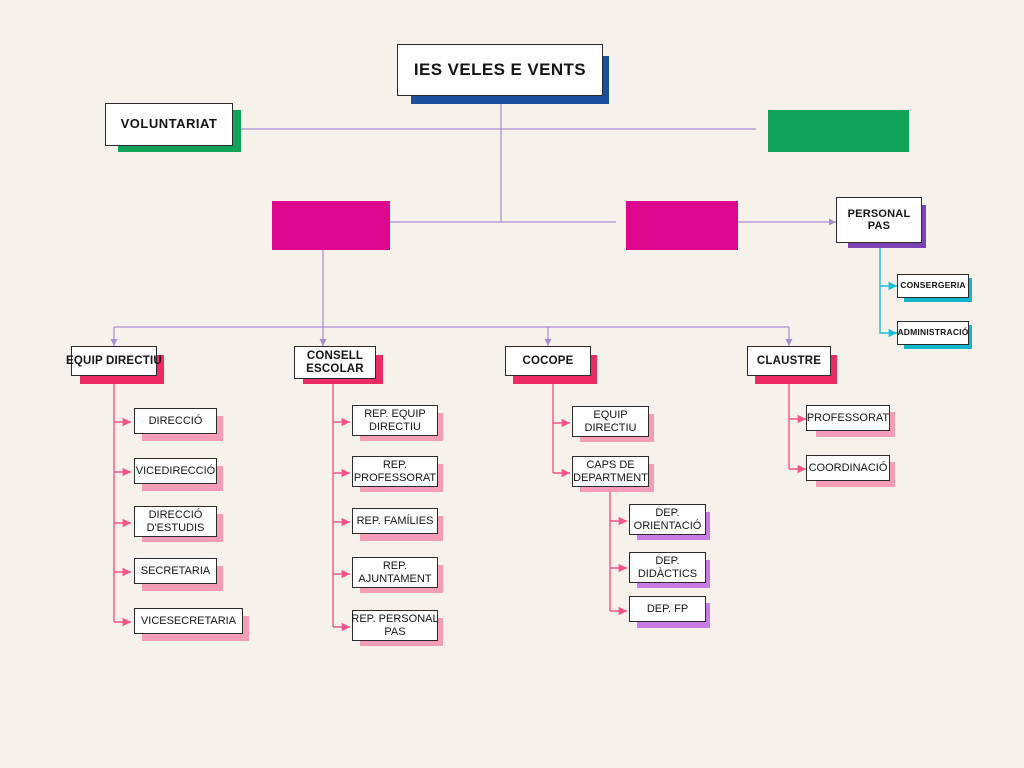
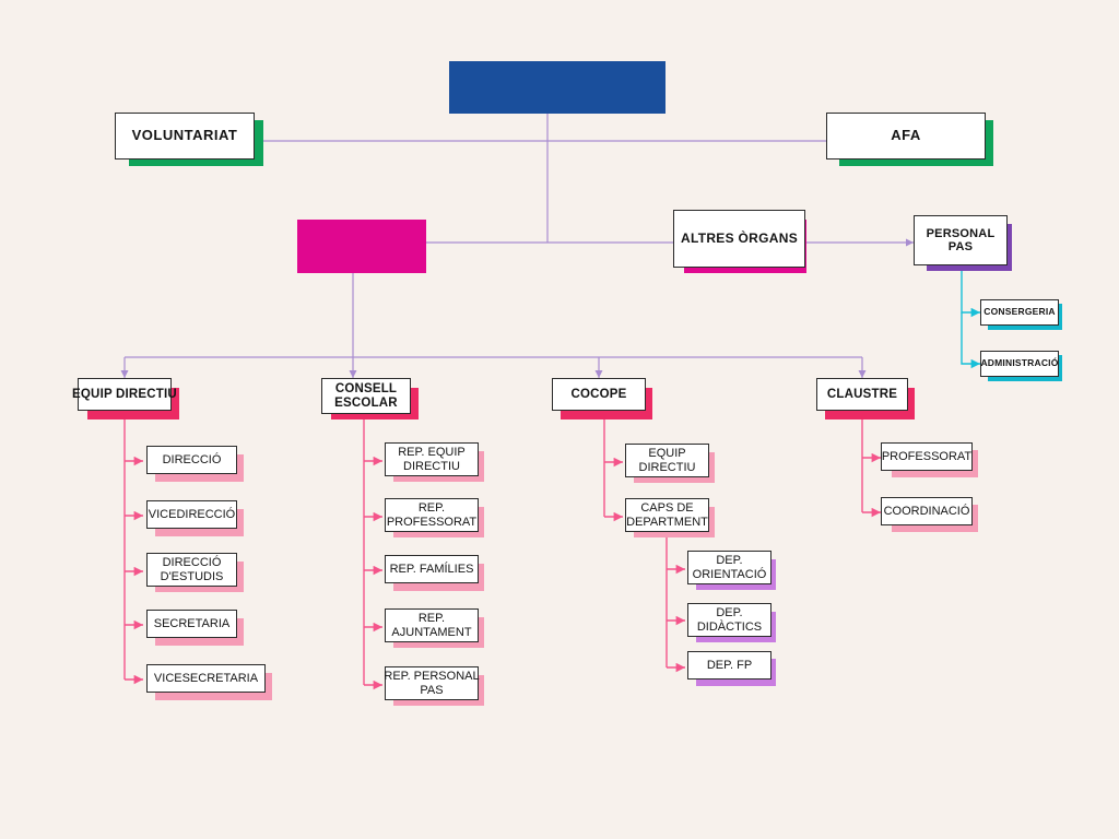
- IES VELES E VENTS
  VOLUNTARIAT
+ AFA
+ ALTRES ÒRGANS
  PERSONAL
  PAS
  CONSERGERIA
  ADMINISTRACIÓ
  EQUIP DIRECTIU
  CONSELL
  ESCOLAR
  COCOPE
  CLAUSTRE
  DIRECCIÓ
  VICEDIRECCIÓ
  DIRECCIÓ
  D'ESTUDIS
  SECRETARIA
  VICESECRETARIA
  REP. EQUIP
  DIRECTIU
  REP.
  PROFESSORAT
  REP. FAMÍLIES
  REP.
  AJUNTAMENT
  REP. PERSONAL
  PAS
  EQUIP
  DIRECTIU
  CAPS DE
  DEPARTMENT
  DEP.
  ORIENTACIÓ
  DEP.
  DIDÀCTICS
  DEP. FP
  PROFESSORAT
  COORDINACIÓ
